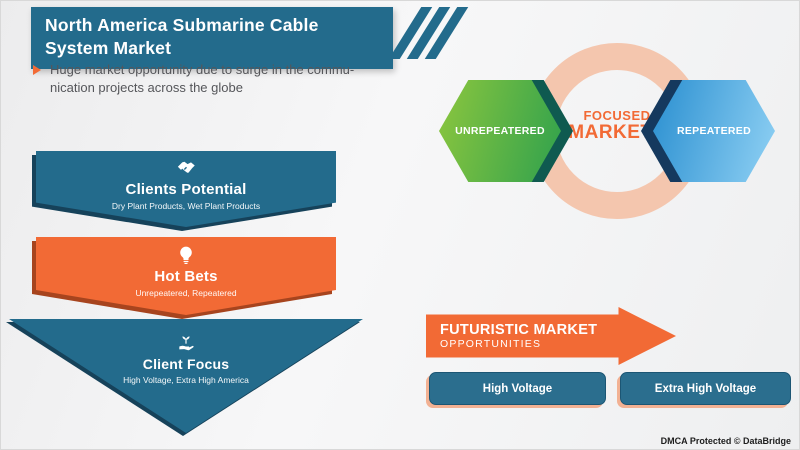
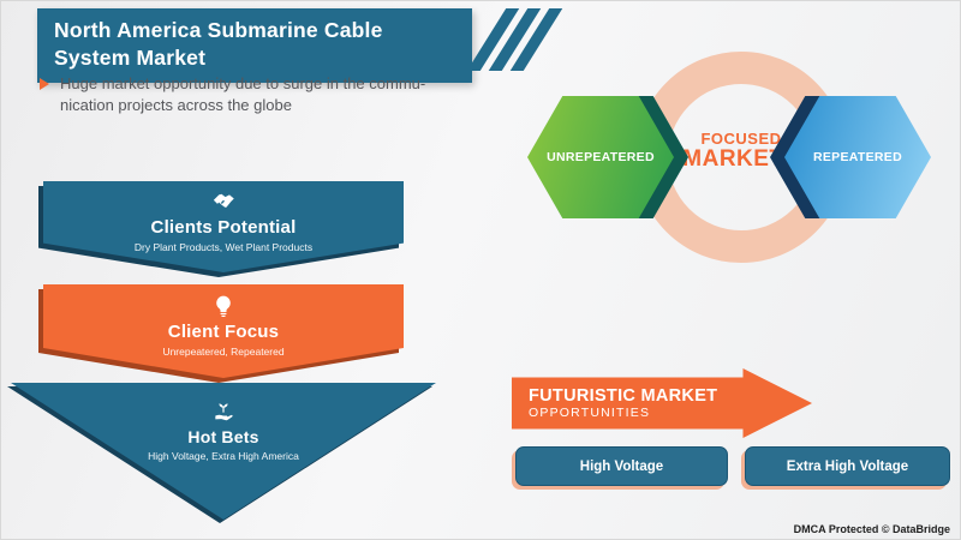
  North America Submarine Cable
  System Market
  Huge market opportunity due to surge in the commu-
  nication projects across the globe
  Clients Potential
  Dry Plant Products, Wet Plant Products
- Hot Bets
+ Client Focus
  Unrepeatered, Repeatered
- Client Focus
+ Hot Bets
  High Voltage, Extra High America
  FOCUSED
  MARKE
  UNREPEATERED
  REPEATERED
  FUTURISTIC MARKET
  OPPORTUNITIES
  High Voltage
  Extra High Voltage
  DMCA Protected © DataBridge
